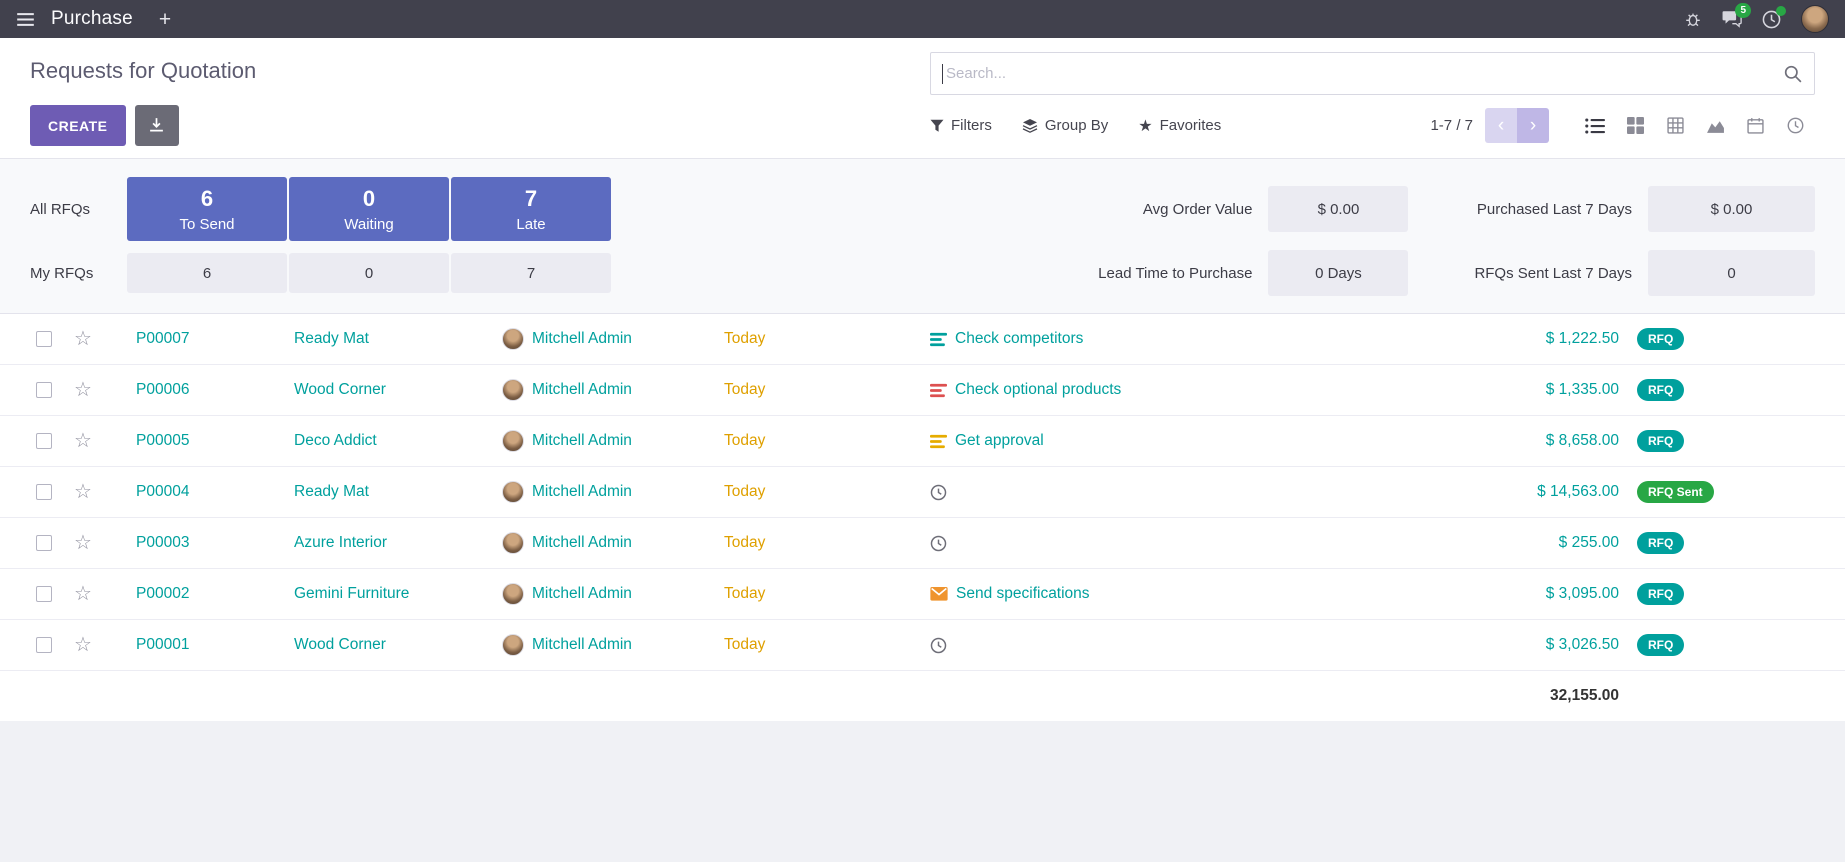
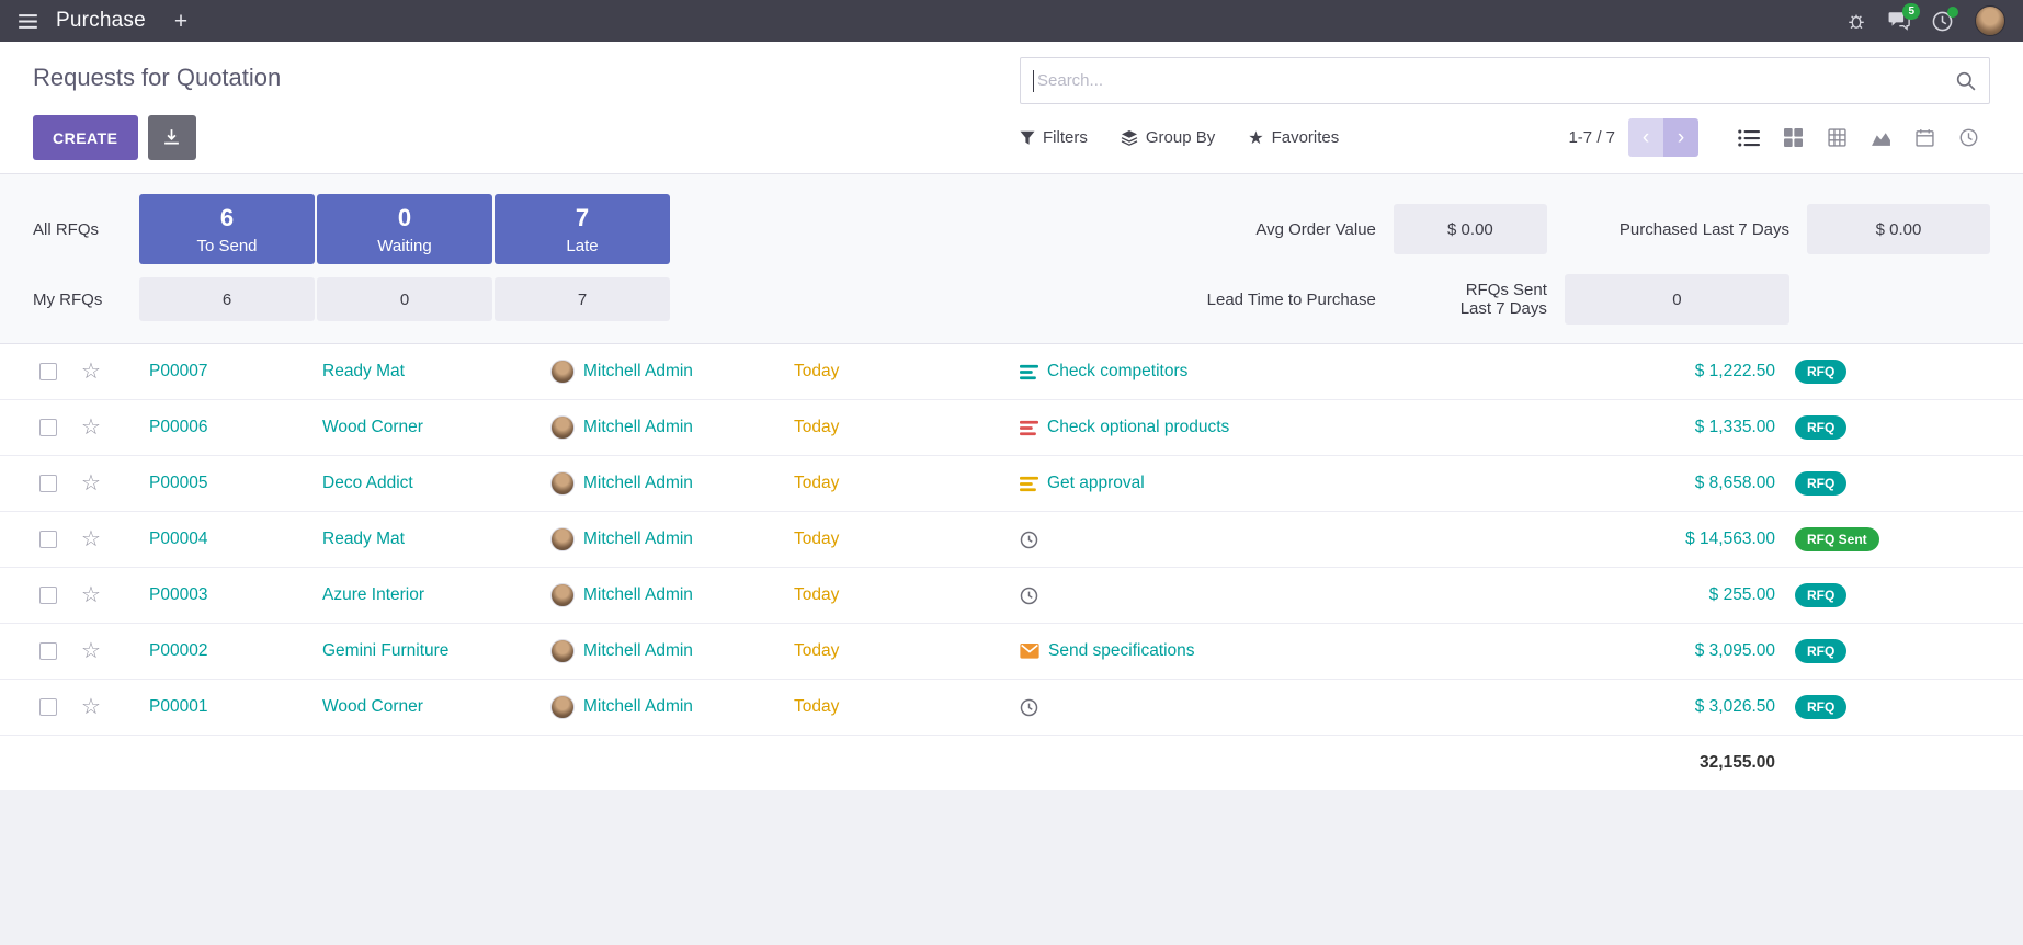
  Purchase
  +
  5
  Requests for Quotation
  Search...
  CREATE
  Filters
  Group By
  ★
  Favorites
  1-7 / 7
  ‹
  ›
  All RFQs
  6
  To Send
  0
  Waiting
  7
  Late
  My RFQs
  6
  0
  7
  Avg Order Value
  $ 0.00
  Purchased Last 7 Days
  $ 0.00
  Lead Time to Purchase
- 0 Days
  RFQs Sent Last 7 Days
  0
  ☆
  P00007
  Ready Mat
  Mitchell Admin
  Today
  Check competitors
  $ 1,222.50
  RFQ
  ☆
  P00006
  Wood Corner
  Mitchell Admin
  Today
  Check optional products
  $ 1,335.00
  RFQ
  ☆
  P00005
  Deco Addict
  Mitchell Admin
  Today
  Get approval
  $ 8,658.00
  RFQ
  ☆
  P00004
  Ready Mat
  Mitchell Admin
  Today
  $ 14,563.00
  RFQ Sent
  ☆
  P00003
  Azure Interior
  Mitchell Admin
  Today
  $ 255.00
  RFQ
  ☆
  P00002
  Gemini Furniture
  Mitchell Admin
  Today
  Send specifications
  $ 3,095.00
  RFQ
  ☆
  P00001
  Wood Corner
  Mitchell Admin
  Today
  $ 3,026.50
  RFQ
  32,155.00
